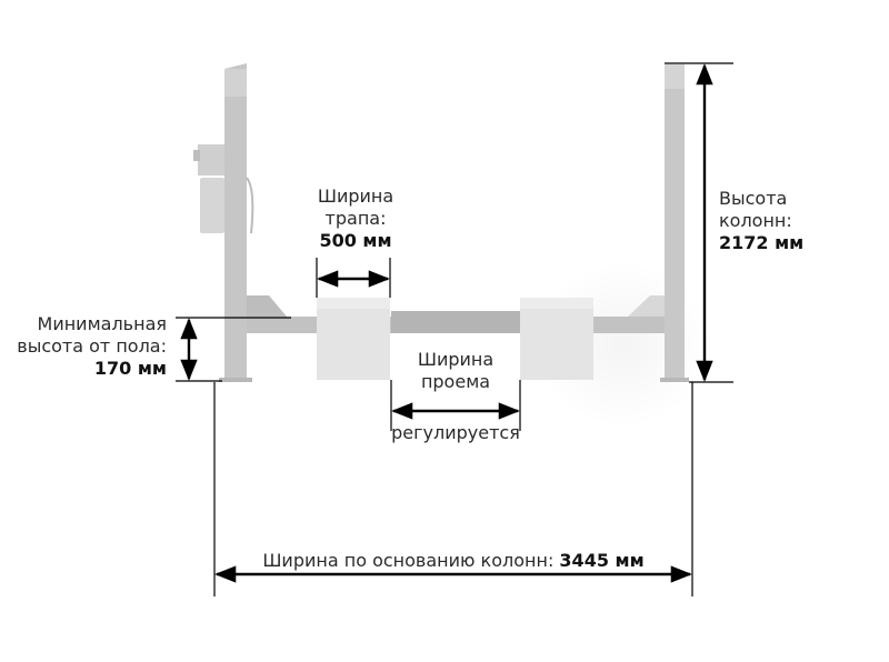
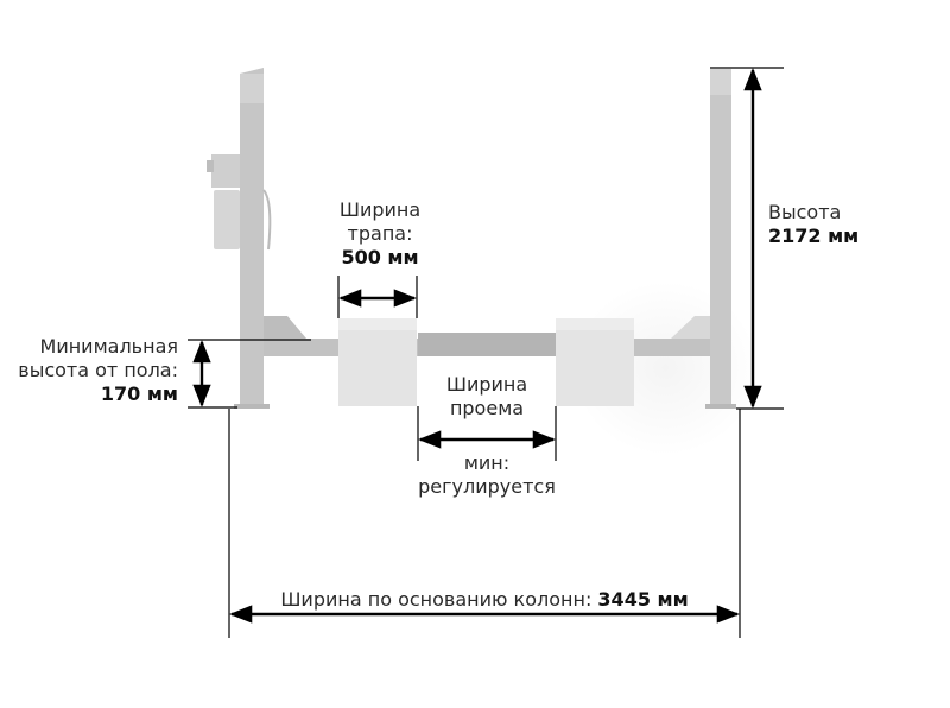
  Ширина
  трапа:
  500 мм
  Высота
- колонн:
  2172 мм
  Минимальная
  высота от пола:
  170 мм
  Ширина
  проема
+ мин:
  регулируется
  Ширина по основанию колонн: 3445 мм
